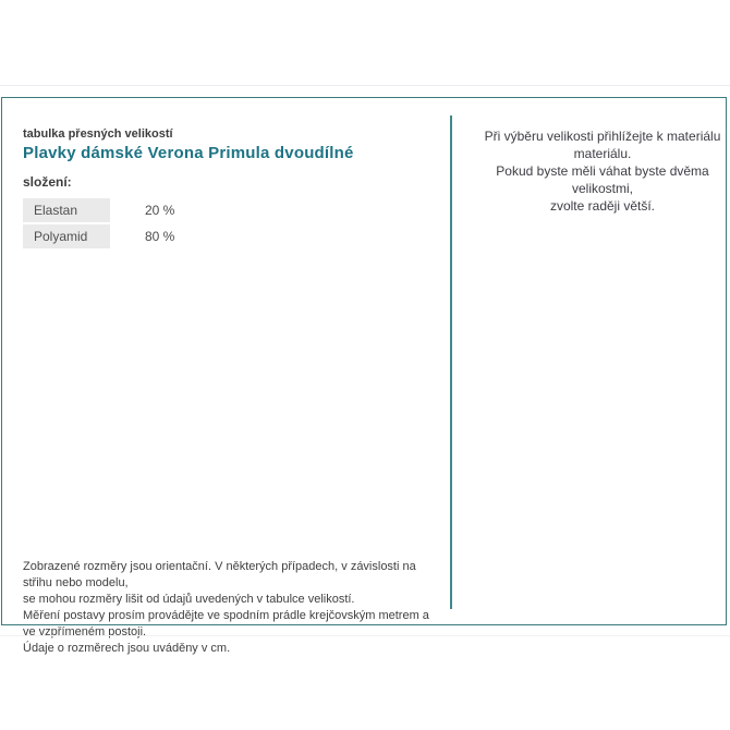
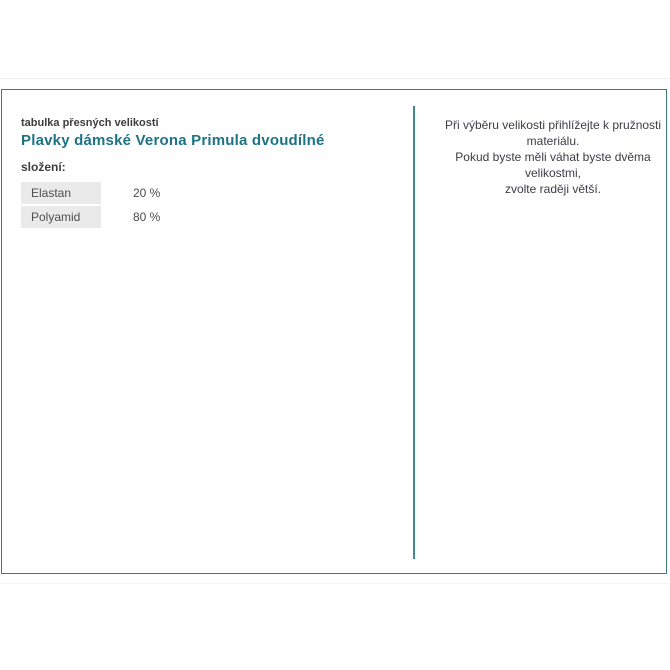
  tabulka přesných velikostí
  Plavky dámské Verona Primula dvoudílné
  složení:
  Elastan
  20 %
  Polyamid
  80 %
- Při výběru velikosti přihlížejte k materiálu materiálu.
+ Při výběru velikosti přihlížejte k pružnosti materiálu.
  Pokud byste měli váhat byste dvěma velikostmi,
  zvolte raději větší.
- Zobrazené rozměry jsou orientační. V některých případech, v závislosti na střihu nebo modelu,
- se mohou rozměry lišit od údajů uvedených v tabulce velikostí.
- Měření postavy prosím provádějte ve spodním prádle krejčovským metrem a ve vzpřímeném postoji.
- Údaje o rozměrech jsou uváděny v cm.
